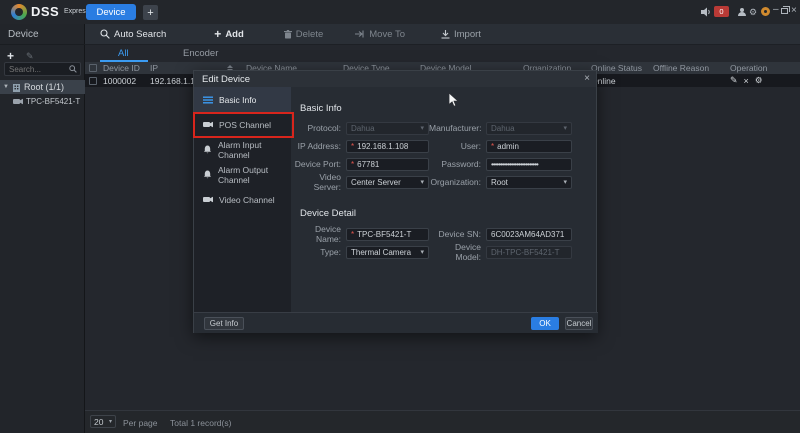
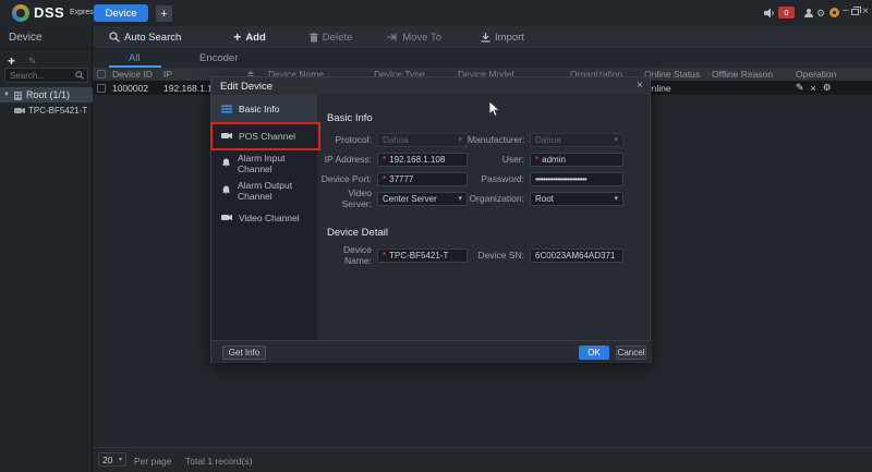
  DSS
  Device
  +
  0
  ⚙
  –
  ×
  Device
  +
  ✎
  Search...
  Root (1/1)
  TPC-BF5421-T
  Auto Search
  +
  Add
  Delete
  Move To
  Import
  All
  Encoder
  Device ID
  IP
  Device Name
  Device Type
  Device Model
  Organization
  Online Status
  Offline Reason
  Operation
  1000002
  192.168.1.
  nline
  ✎
  ×
  ⚙
  20
  Per page
  Total 1 record(s)
  Edit Device
  ×
  Basic Info
  POS Channel
  Alarm Input Channel
  Alarm Output Channel
  Video Channel
  Basic Info
  Protocol:
  Dahua
  Manufacturer:
  Dahua
  IP Address:
  *
  192.168.1.108
  User:
  *
  admin
  Device Port:
  *
- 67781
+ 37777
  Password:
  ••••••••••••••••••••••••••
  Video Server:
  Center Server
  Organization:
  Root
  Device Detail
  Device Name:
  *
  TPC-BF5421-T
  Device SN:
  6C0023AM64AD371
- Type:
- Thermal Camera
- Device Model:
- DH-TPC-BF5421-T
  Get Info
  OK
  Cancel
